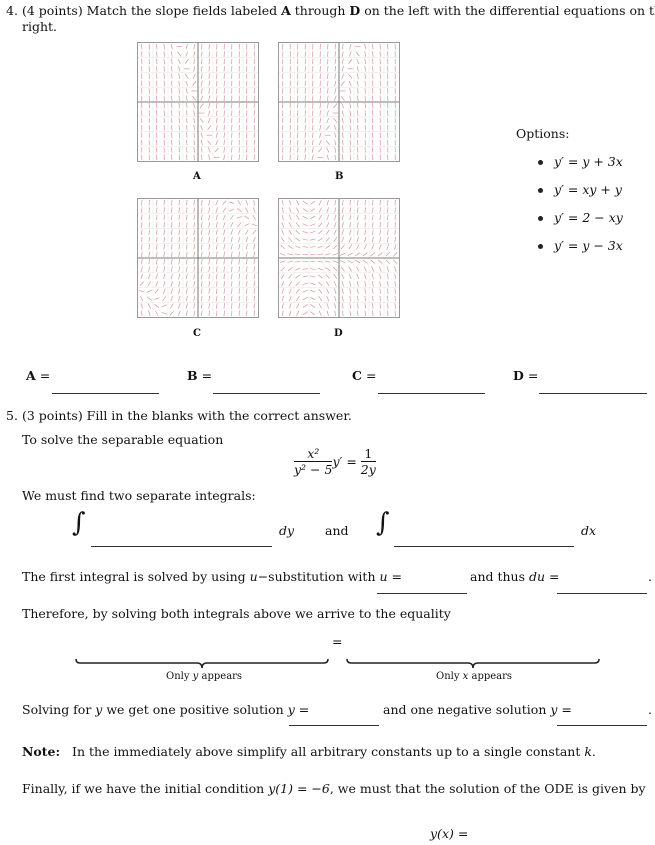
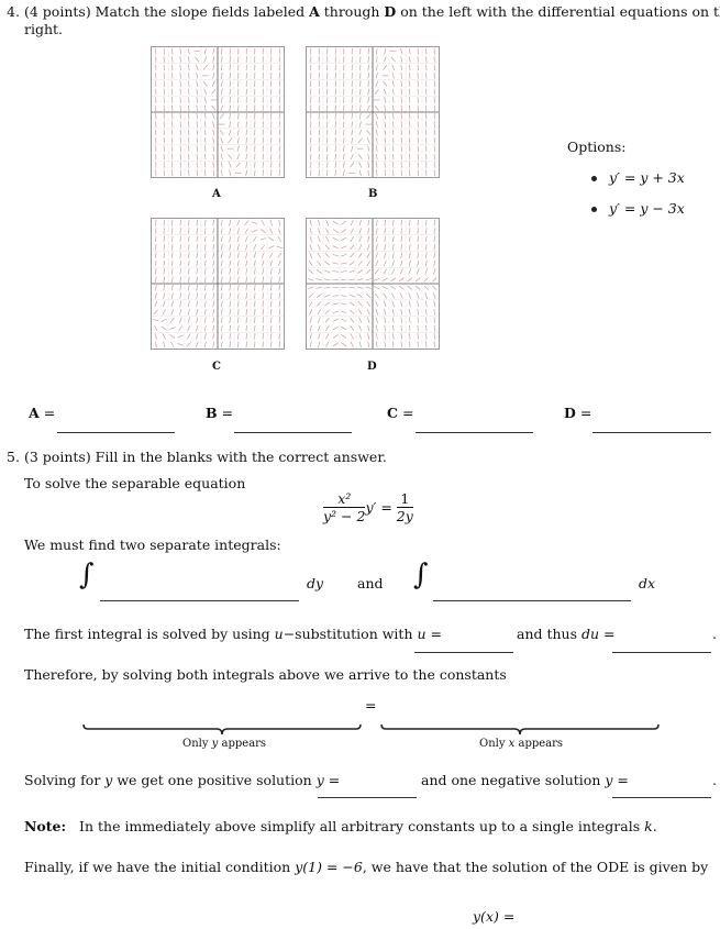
  4.
  (4 points) Match the slope fields labeled A through D on the left with the differential equations on t
  right.
  A
  B
  C
  D
  Options:
  y′ = y + 3x
- y′ = xy + y
- y′ = 2 − xy
  y′ = y − 3x
  A =
  B =
  C =
  D =
  5.
  (3 points) Fill in the blanks with the correct answer.
  To solve the separable equation
  x²
- y² − 5
+ y² − 2
  y′ =
  1
  2y
  We must find two separate integrals:
  ∫
  dy
  and
  ∫
  dx
  The first integral is solved by using u−substitution with u =
  and thus du =
  .
- Therefore, by solving both integrals above we arrive to the equality
+ Therefore, by solving both integrals above we arrive to the constants
  =
  Only y appears
  Only x appears
  Solving for y we get one positive solution y =
  and one negative solution y =
  .
- Note: In the immediately above simplify all arbitrary constants up to a single constant k.
+ Note: In the immediately above simplify all arbitrary constants up to a single integrals k.
- Finally, if we have the initial condition y(1) = −6, we must that the solution of the ODE is given by
+ Finally, if we have the initial condition y(1) = −6, we have that the solution of the ODE is given by
  y(x) =
